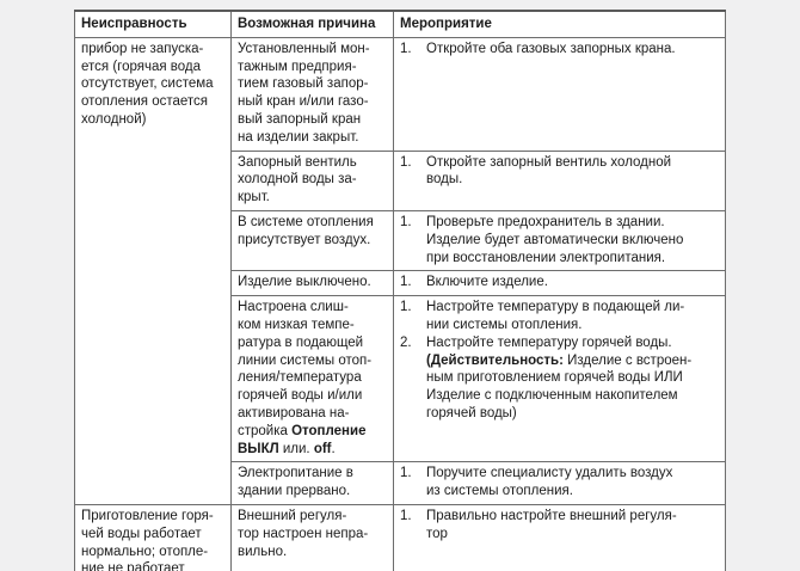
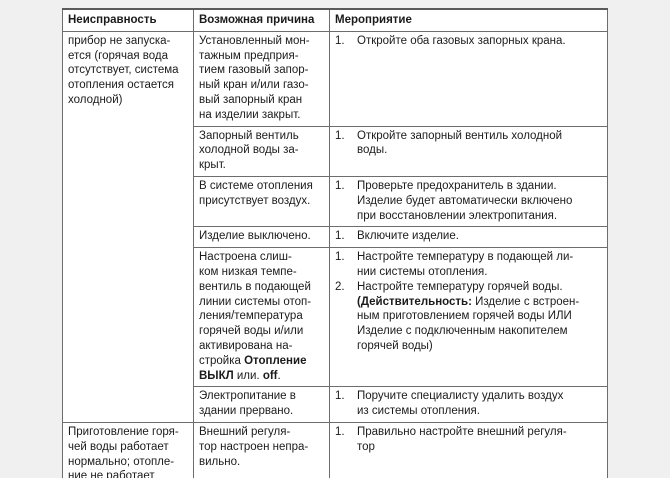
  Неисправность	Возможная причина	Мероприятие
  прибор не запуска- ется (горячая вода отсутствует, система отопления остается холодной)	Установленный мон- тажным предприя- тием газовый запор- ный кран и/или газо- вый запорный кран на изделии закрыт.	1. Откройте оба газовых запорных крана.
  Запорный вентиль холодной воды за- крыт.	1. Откройте запорный вентиль холодной воды.
  В системе отопления присутствует воздух.	1. Проверьте предохранитель в здании. Изделие будет автоматически включено при восстановлении электропитания.
  Изделие выключено.	1. Включите изделие.
- Настроена слиш- ком низкая темпе- ратура в подающей линии системы отоп- ления/температура горячей воды и/или активирована на- стройка Отопление ВЫКЛ или. off.	1. Настройте температуру в подающей ли- нии системы отопления. 2. Настройте температуру горячей воды. (Действительность: Изделие с встроен- ным приготовлением горячей воды ИЛИ Изделие с подключенным накопителем горячей воды)
+ Настроена слиш- ком низкая темпе- вентиль в подающей линии системы отоп- ления/температура горячей воды и/или активирована на- стройка Отопление ВЫКЛ или. off.	1. Настройте температуру в подающей ли- нии системы отопления. 2. Настройте температуру горячей воды. (Действительность: Изделие с встроен- ным приготовлением горячей воды ИЛИ Изделие с подключенным накопителем горячей воды)
  Электропитание в здании прервано.	1. Поручите специалисту удалить воздух из системы отопления.
  Приготовление горя- чей воды работает нормально; отопле- ние не работает	Внешний регуля- тор настроен непра- вильно.	1. Правильно настройте внешний регуля- тор
